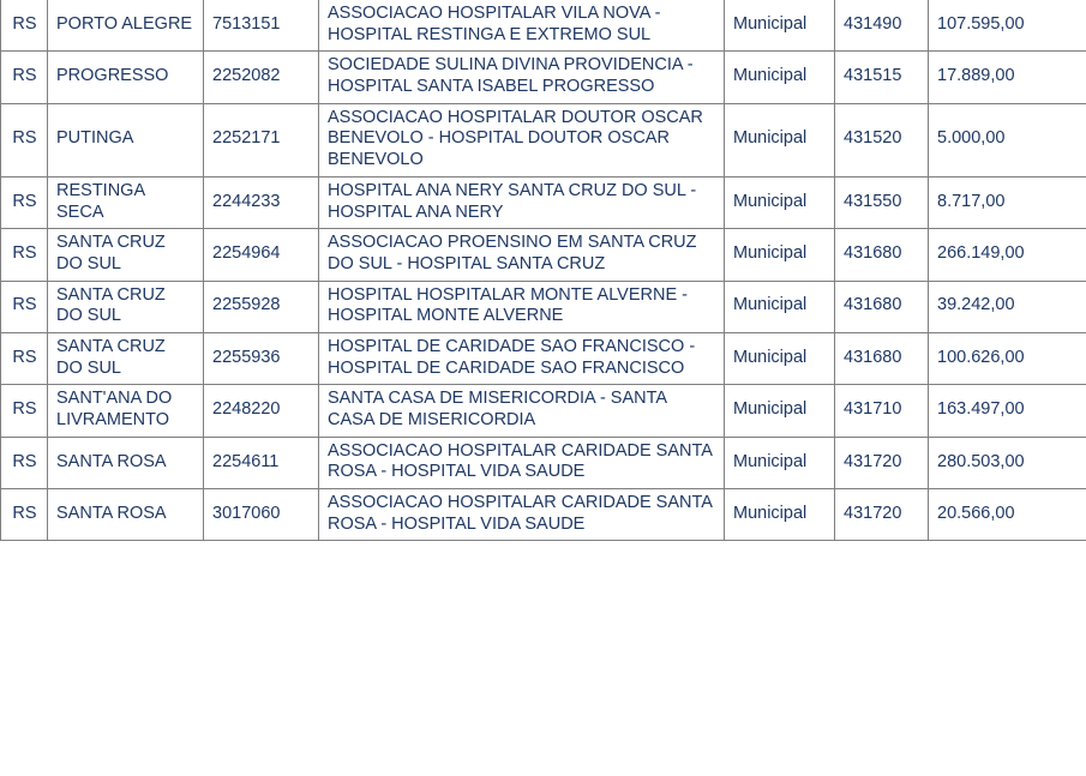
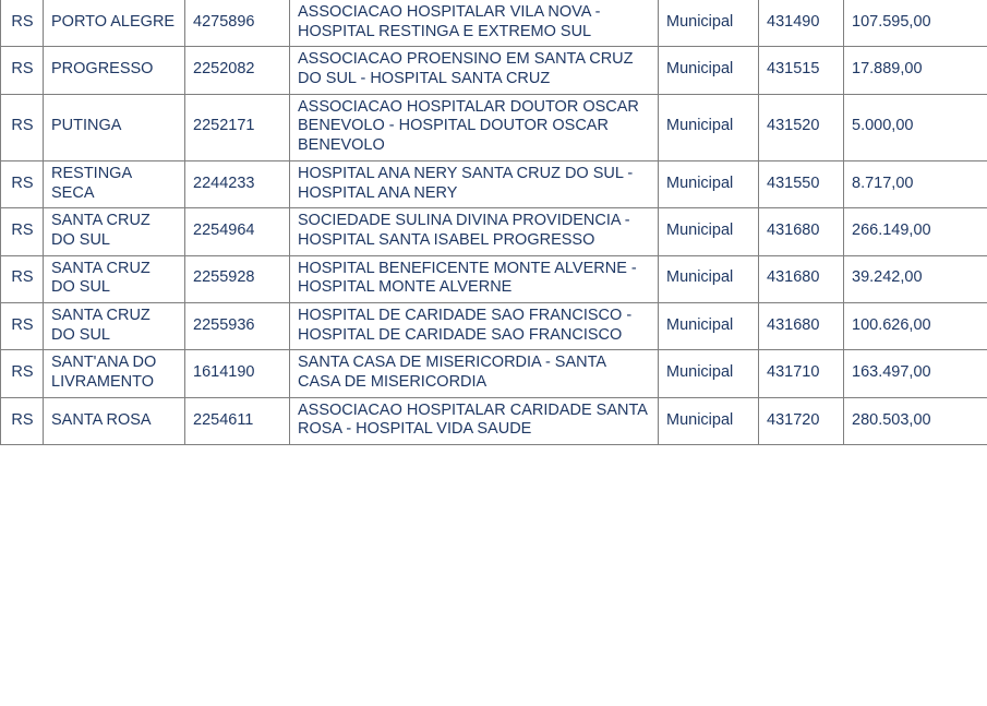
- RS	PORTO ALEGRE	7513151	ASSOCIACAO HOSPITALAR VILA NOVA - HOSPITAL RESTINGA E EXTREMO SUL	Municipal	431490	107.595,00
+ RS	PORTO ALEGRE	4275896	ASSOCIACAO HOSPITALAR VILA NOVA - HOSPITAL RESTINGA E EXTREMO SUL	Municipal	431490	107.595,00
- RS	PROGRESSO	2252082	SOCIEDADE SULINA DIVINA PROVIDENCIA - HOSPITAL SANTA ISABEL PROGRESSO	Municipal	431515	17.889,00
+ RS	PROGRESSO	2252082	ASSOCIACAO PROENSINO EM SANTA CRUZ DO SUL - HOSPITAL SANTA CRUZ	Municipal	431515	17.889,00
  RS	PUTINGA	2252171	ASSOCIACAO HOSPITALAR DOUTOR OSCAR BENEVOLO - HOSPITAL DOUTOR OSCAR BENEVOLO	Municipal	431520	5.000,00
  RS	RESTINGA SECA	2244233	HOSPITAL ANA NERY SANTA CRUZ DO SUL - HOSPITAL ANA NERY	Municipal	431550	8.717,00
- RS	SANTA CRUZ DO SUL	2254964	ASSOCIACAO PROENSINO EM SANTA CRUZ DO SUL - HOSPITAL SANTA CRUZ	Municipal	431680	266.149,00
+ RS	SANTA CRUZ DO SUL	2254964	SOCIEDADE SULINA DIVINA PROVIDENCIA - HOSPITAL SANTA ISABEL PROGRESSO	Municipal	431680	266.149,00
- RS	SANTA CRUZ DO SUL	2255928	HOSPITAL HOSPITALAR MONTE ALVERNE - HOSPITAL MONTE ALVERNE	Municipal	431680	39.242,00
+ RS	SANTA CRUZ DO SUL	2255928	HOSPITAL BENEFICENTE MONTE ALVERNE - HOSPITAL MONTE ALVERNE	Municipal	431680	39.242,00
  RS	SANTA CRUZ DO SUL	2255936	HOSPITAL DE CARIDADE SAO FRANCISCO - HOSPITAL DE CARIDADE SAO FRANCISCO	Municipal	431680	100.626,00
- RS	SANT'ANA DO LIVRAMENTO	2248220	SANTA CASA DE MISERICORDIA - SANTA CASA DE MISERICORDIA	Municipal	431710	163.497,00
+ RS	SANT'ANA DO LIVRAMENTO	1614190	SANTA CASA DE MISERICORDIA - SANTA CASA DE MISERICORDIA	Municipal	431710	163.497,00
  RS	SANTA ROSA	2254611	ASSOCIACAO HOSPITALAR CARIDADE SANTA ROSA - HOSPITAL VIDA SAUDE	Municipal	431720	280.503,00
- RS	SANTA ROSA	3017060	ASSOCIACAO HOSPITALAR CARIDADE SANTA ROSA - HOSPITAL VIDA SAUDE	Municipal	431720	20.566,00
